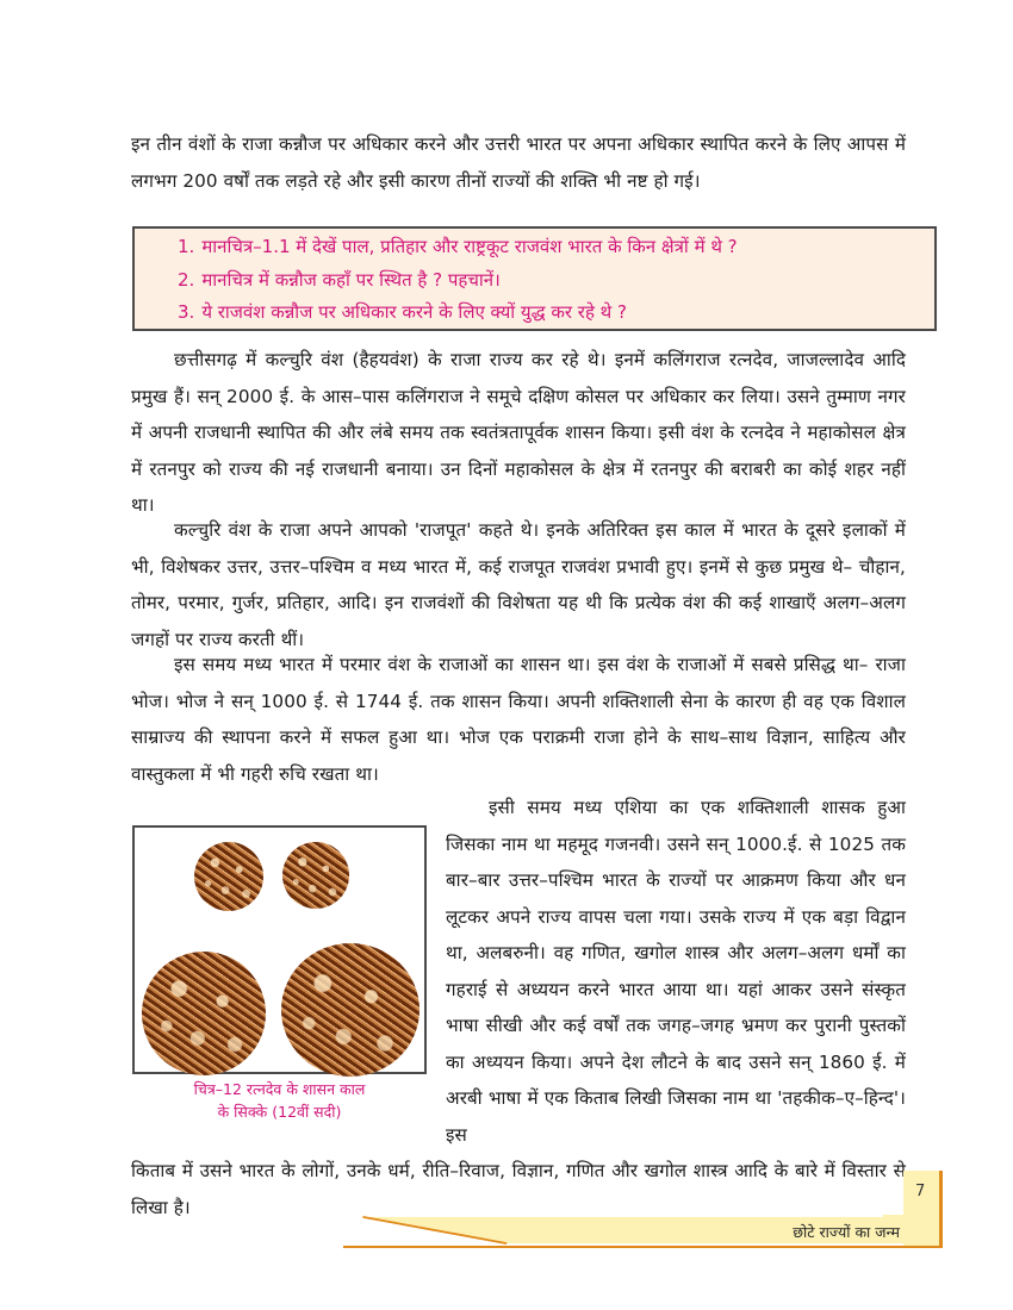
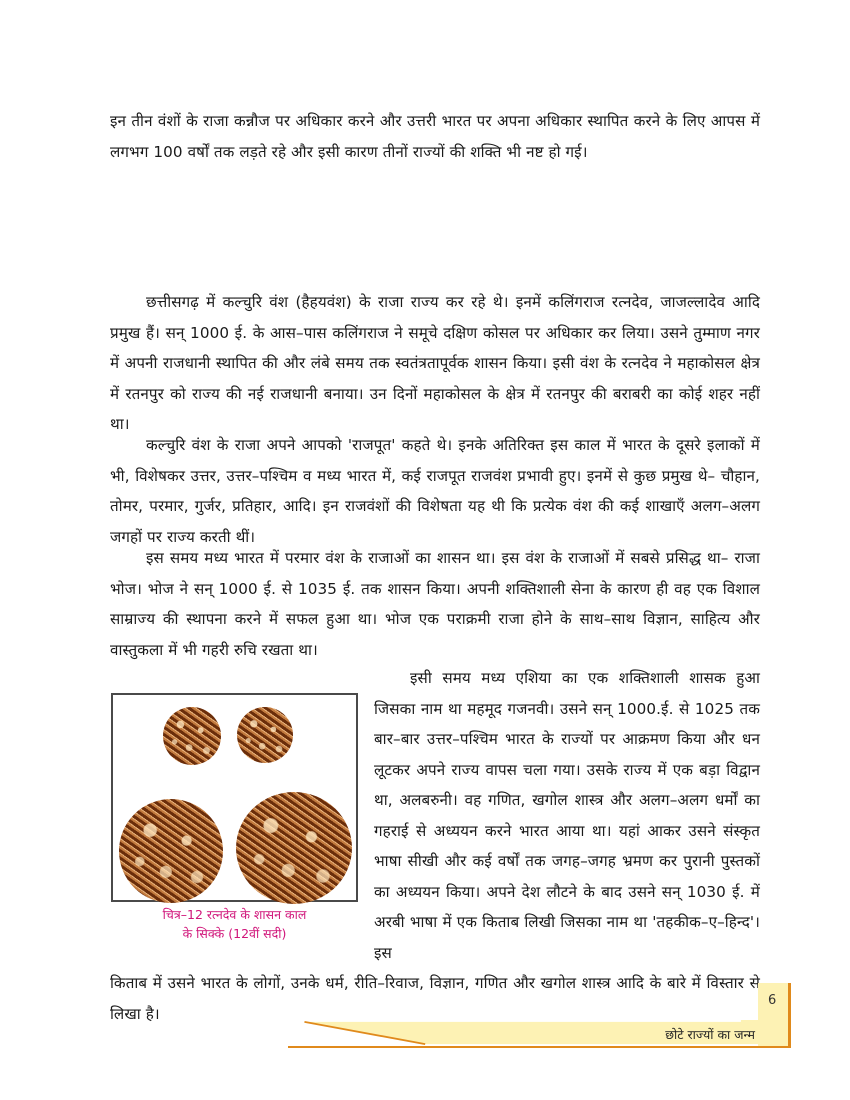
- इन तीन वंशों के राजा कन्नौज पर अधिकार करने और उत्तरी भारत पर अपना अधिकार स्थापित करने के लिए आपस में लगभग 200 वर्षों तक लड़ते रहे और इसी कारण तीनों राज्यों की शक्ति भी नष्ट हो गई।
+ इन तीन वंशों के राजा कन्नौज पर अधिकार करने और उत्तरी भारत पर अपना अधिकार स्थापित करने के लिए आपस में लगभग 100 वर्षों तक लड़ते रहे और इसी कारण तीनों राज्यों की शक्ति भी नष्ट हो गई।
- 1. मानचित्र–1.1 में देखें पाल, प्रतिहार और राष्ट्रकूट राजवंश भारत के किन क्षेत्रों में थे ?
- 2. मानचित्र में कन्नौज कहाँ पर स्थित है ? पहचानें।
- 3. ये राजवंश कन्नौज पर अधिकार करने के लिए क्यों युद्ध कर रहे थे ?
- छत्तीसगढ़ में कल्चुरि वंश (हैहयवंश) के राजा राज्य कर रहे थे। इनमें कलिंगराज रत्नदेव, जाजल्लादेव आदि प्रमुख हैं। सन् 2000 ई. के आस–पास कलिंगराज ने समूचे दक्षिण कोसल पर अधिकार कर लिया। उसने तुम्माण नगर में अपनी राजधानी स्थापित की और लंबे समय तक स्वतंत्रतापूर्वक शासन किया। इसी वंश के रत्नदेव ने महाकोसल क्षेत्र में रतनपुर को राज्य की नई राजधानी बनाया। उन दिनों महाकोसल के क्षेत्र में रतनपुर की बराबरी का कोई शहर नहीं था।
+ छत्तीसगढ़ में कल्चुरि वंश (हैहयवंश) के राजा राज्य कर रहे थे। इनमें कलिंगराज रत्नदेव, जाजल्लादेव आदि प्रमुख हैं। सन् 1000 ई. के आस–पास कलिंगराज ने समूचे दक्षिण कोसल पर अधिकार कर लिया। उसने तुम्माण नगर में अपनी राजधानी स्थापित की और लंबे समय तक स्वतंत्रतापूर्वक शासन किया। इसी वंश के रत्नदेव ने महाकोसल क्षेत्र में रतनपुर को राज्य की नई राजधानी बनाया। उन दिनों महाकोसल के क्षेत्र में रतनपुर की बराबरी का कोई शहर नहीं था।
  कल्चुरि वंश के राजा अपने आपको 'राजपूत' कहते थे। इनके अतिरिक्त इस काल में भारत के दूसरे इलाकों में भी, विशेषकर उत्तर, उत्तर–पश्चिम व मध्य भारत में, कई राजपूत राजवंश प्रभावी हुए। इनमें से कुछ प्रमुख थे– चौहान, तोमर, परमार, गुर्जर, प्रतिहार, आदि। इन राजवंशों की विशेषता यह थी कि प्रत्येक वंश की कई शाखाएँ अलग–अलग जगहों पर राज्य करती थीं।
- इस समय मध्य भारत में परमार वंश के राजाओं का शासन था। इस वंश के राजाओं में सबसे प्रसिद्ध था– राजा भोज। भोज ने सन् 1000 ई. से 1744 ई. तक शासन किया। अपनी शक्तिशाली सेना के कारण ही वह एक विशाल साम्राज्य की स्थापना करने में सफल हुआ था। भोज एक पराक्रमी राजा होने के साथ–साथ विज्ञान, साहित्य और वास्तुकला में भी गहरी रुचि रखता था।
+ इस समय मध्य भारत में परमार वंश के राजाओं का शासन था। इस वंश के राजाओं में सबसे प्रसिद्ध था– राजा भोज। भोज ने सन् 1000 ई. से 1035 ई. तक शासन किया। अपनी शक्तिशाली सेना के कारण ही वह एक विशाल साम्राज्य की स्थापना करने में सफल हुआ था। भोज एक पराक्रमी राजा होने के साथ–साथ विज्ञान, साहित्य और वास्तुकला में भी गहरी रुचि रखता था।
  चित्र–12 रत्नदेव के शासन काल
  के सिक्के (12वीं सदी)
- इसी समय मध्य एशिया का एक शक्तिशाली शासक हुआ जिसका नाम था महमूद गजनवी। उसने सन् 1000.ई. से 1025 तक बार–बार उत्तर–पश्चिम भारत के राज्यों पर आक्रमण किया और धन लूटकर अपने राज्य वापस चला गया। उसके राज्य में एक बड़ा विद्वान था, अलबरुनी। वह गणित, खगोल शास्त्र और अलग–अलग धर्मों का गहराई से अध्ययन करने भारत आया था। यहां आकर उसने संस्कृत भाषा सीखी और कई वर्षों तक जगह–जगह भ्रमण कर पुरानी पुस्तकों का अध्ययन किया। अपने देश लौटने के बाद उसने सन् 1860 ई. में अरबी भाषा में एक किताब लिखी जिसका नाम था 'तहकीक–ए–हिन्द'। इस
+ इसी समय मध्य एशिया का एक शक्तिशाली शासक हुआ जिसका नाम था महमूद गजनवी। उसने सन् 1000.ई. से 1025 तक बार–बार उत्तर–पश्चिम भारत के राज्यों पर आक्रमण किया और धन लूटकर अपने राज्य वापस चला गया। उसके राज्य में एक बड़ा विद्वान था, अलबरुनी। वह गणित, खगोल शास्त्र और अलग–अलग धर्मों का गहराई से अध्ययन करने भारत आया था। यहां आकर उसने संस्कृत भाषा सीखी और कई वर्षों तक जगह–जगह भ्रमण कर पुरानी पुस्तकों का अध्ययन किया। अपने देश लौटने के बाद उसने सन् 1030 ई. में अरबी भाषा में एक किताब लिखी जिसका नाम था 'तहकीक–ए–हिन्द'। इस
  किताब में उसने भारत के लोगों, उनके धर्म, रीति–रिवाज, विज्ञान, गणित और खगोल शास्त्र आदि के बारे में विस्तार से लिखा है।
- 7
+ 6
  छोटे राज्यों का जन्म
